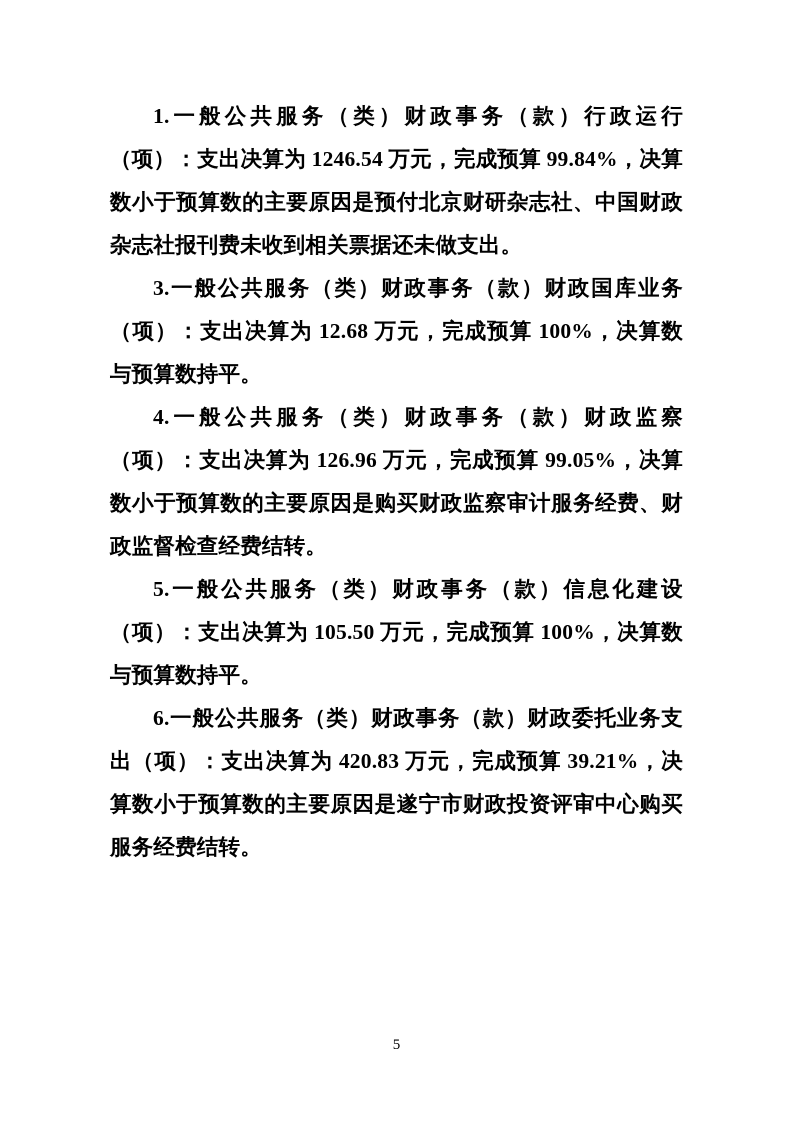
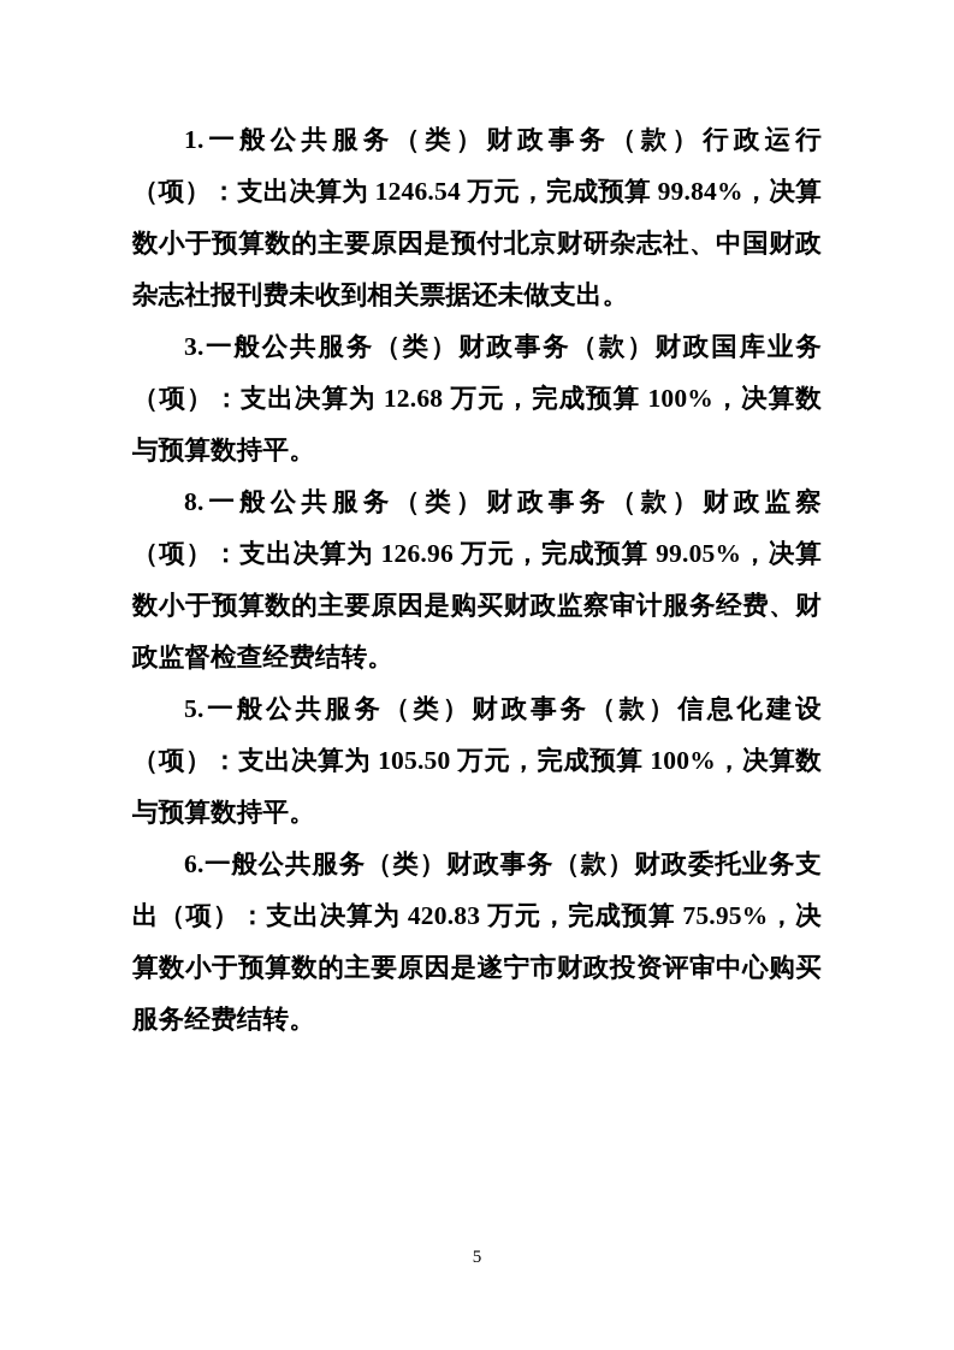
  1.一般公共服务（类）财政事务（款）行政运行（项）：支出决算为 1246.54 万元，完成预算 99.84%，决算数小于预算数的主要原因是预付北京财研杂志社、中国财政杂志社报刊费未收到相关票据还未做支出。
  3.一般公共服务（类）财政事务（款）财政国库业务（项）：支出决算为 12.68 万元，完成预算 100%，决算数与预算数持平。
- 4.一般公共服务（类）财政事务（款）财政监察（项）：支出决算为 126.96 万元，完成预算 99.05%，决算数小于预算数的主要原因是购买财政监察审计服务经费、财政监督检查经费结转。
+ 8.一般公共服务（类）财政事务（款）财政监察（项）：支出决算为 126.96 万元，完成预算 99.05%，决算数小于预算数的主要原因是购买财政监察审计服务经费、财政监督检查经费结转。
  5.一般公共服务（类）财政事务（款）信息化建设（项）：支出决算为 105.50 万元，完成预算 100%，决算数与预算数持平。
- 6.一般公共服务（类）财政事务（款）财政委托业务支出（项）：支出决算为 420.83 万元，完成预算 39.21%，决算数小于预算数的主要原因是遂宁市财政投资评审中心购买服务经费结转。
+ 6.一般公共服务（类）财政事务（款）财政委托业务支出（项）：支出决算为 420.83 万元，完成预算 75.95%，决算数小于预算数的主要原因是遂宁市财政投资评审中心购买服务经费结转。
  5
